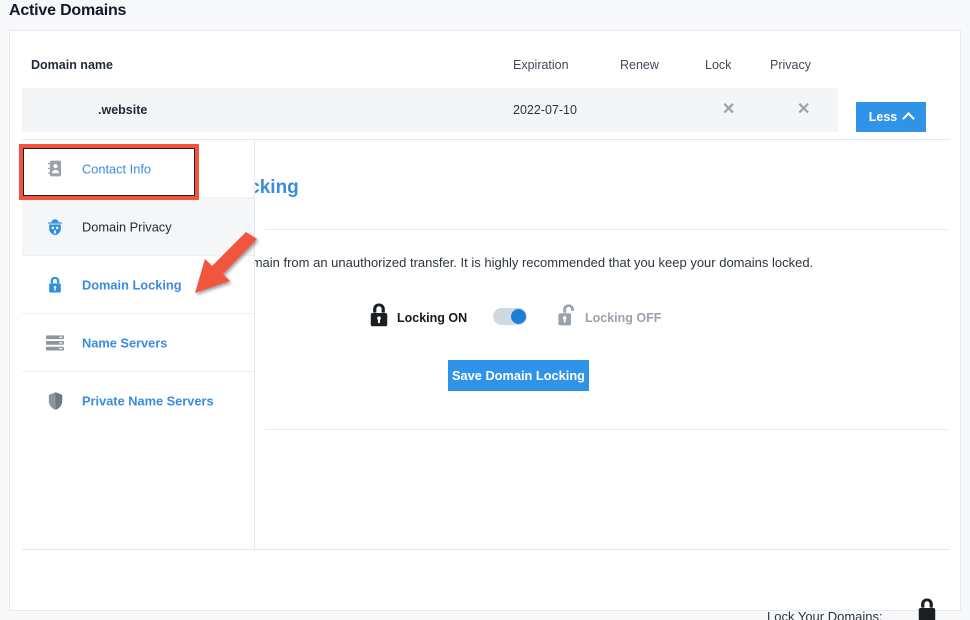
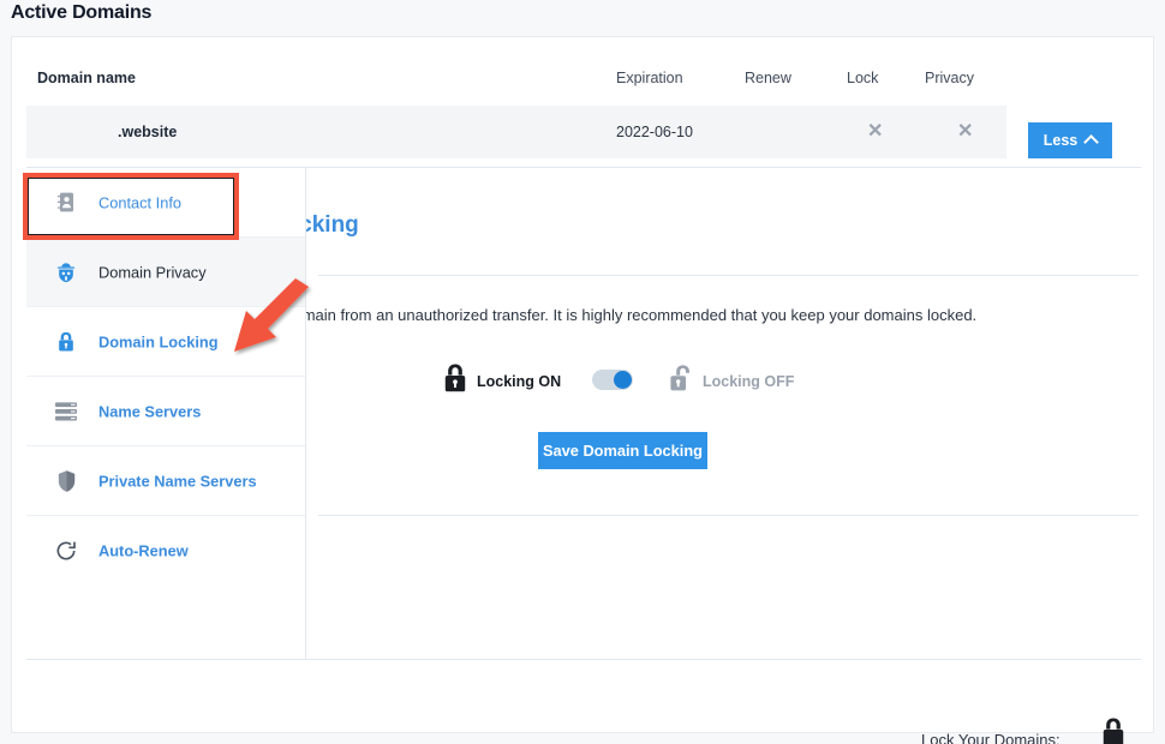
  Active Domains
  Domain name
  Expiration
  Renew
  Lock
  Privacy
  .website
- 2022-07-10
+ 2022-06-10
  ✕
  ✕
  Less
  Contact Info
  Domain Privacy
  Domain Locking
  Name Servers
  Private Name Servers
+ Auto-Renew
  Locking ON
  Locking OFF
  Save Domain Locking
  Lock Your Domains:
